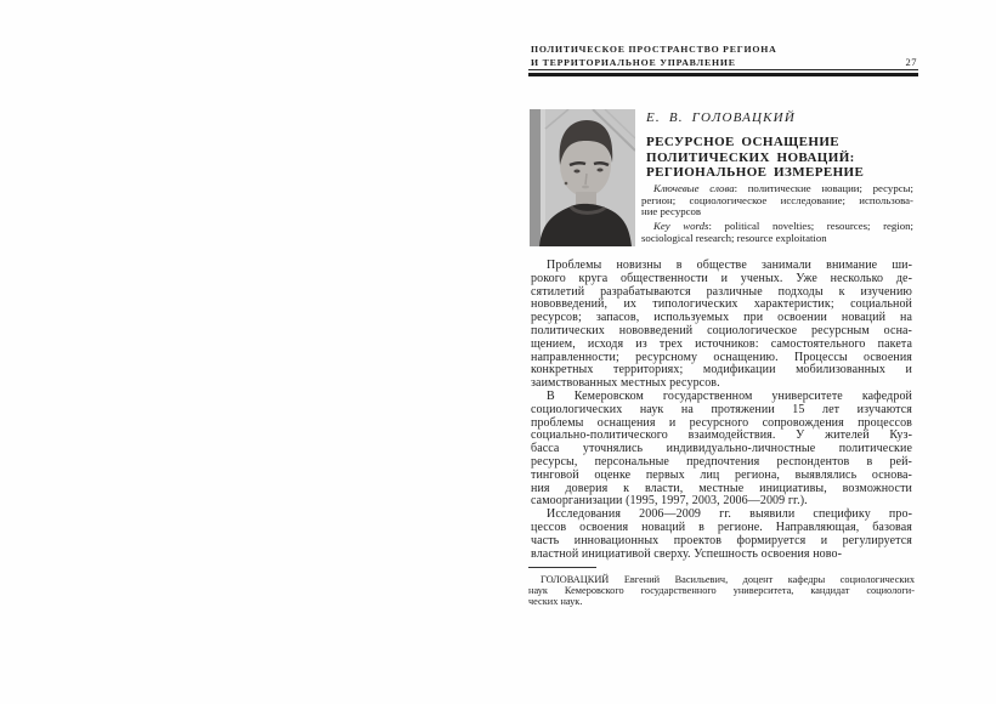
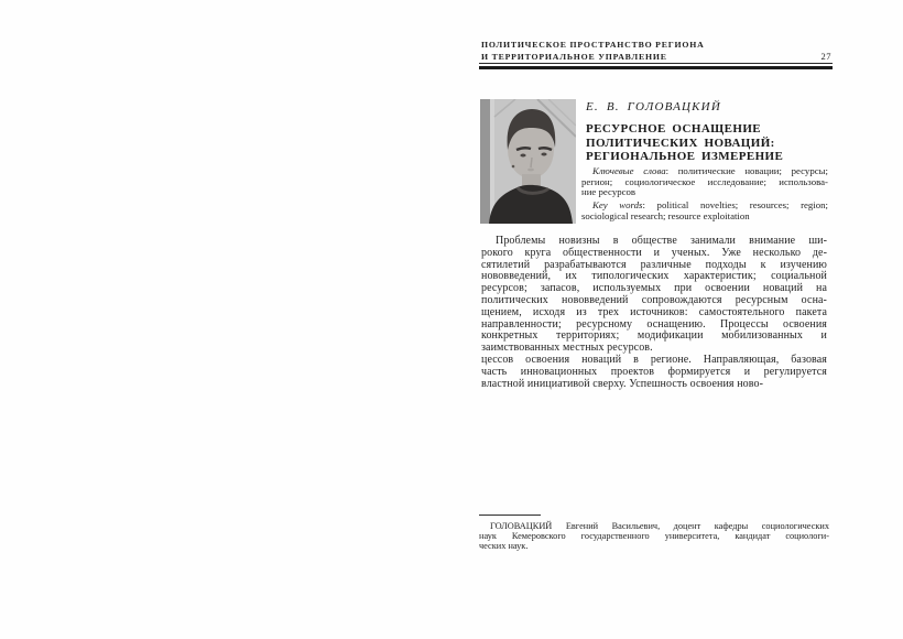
  ПОЛИТИЧЕСКОЕ ПРОСТРАНСТВО РЕГИОНА
  И ТЕРРИТОРИАЛЬНОЕ УПРАВЛЕНИЕ
  27
  Е. В. ГОЛОВАЦКИЙ
  РЕСУРСНОЕ ОСНАЩЕНИЕ
  ПОЛИТИЧЕСКИХ НОВАЦИЙ:
  РЕГИОНАЛЬНОЕ ИЗМЕРЕНИЕ
  Ключевые слова: политические новации; ресурсы;
  регион; социологическое исследование; использова-
  ние ресурсов
  Key words: political novelties; resources; region;
  sociological research; resource exploitation
  Проблемы новизны в обществе занимали внимание ши-
  рокого круга общественности и ученых. Уже несколько де-
  сятилетий разрабатываются различные подходы к изучению
  нововведений, их типологических характеристик; социальной
  ресурсов; запасов, используемых при освоении новаций на
- политических нововведений социологическое ресурсным осна-
+ политических нововведений сопровождаются ресурсным осна-
  щением, исходя из трех источников: самостоятельного пакета
  направленности; ресурсному оснащению. Процессы освоения
  конкретных территориях; модификации мобилизованных и
  заимствованных местных ресурсов.
- В Кемеровском государственном университете кафедрой
- социологических наук на протяжении 15 лет изучаются
- проблемы оснащения и ресурсного сопровождения процессов
- социально-политического взаимодействия. У жителей Куз-
- басса уточнялись индивидуально-личностные политические
- ресурсы, персональные предпочтения респондентов в рей-
- тинговой оценке первых лиц региона, выявлялись основа-
- ния доверия к власти, местные инициативы, возможности
- самоорганизации (1995, 1997, 2003, 2006—2009 гг.).
- Исследования 2006—2009 гг. выявили специфику про-
  цессов освоения новаций в регионе. Направляющая, базовая
  часть инновационных проектов формируется и регулируется
  властной инициативой сверху. Успешность освоения ново-
  ГОЛОВАЦКИЙ Евгений Васильевич, доцент кафедры социологических
  наук Кемеровского государственного университета, кандидат социологи-
  ческих наук.
